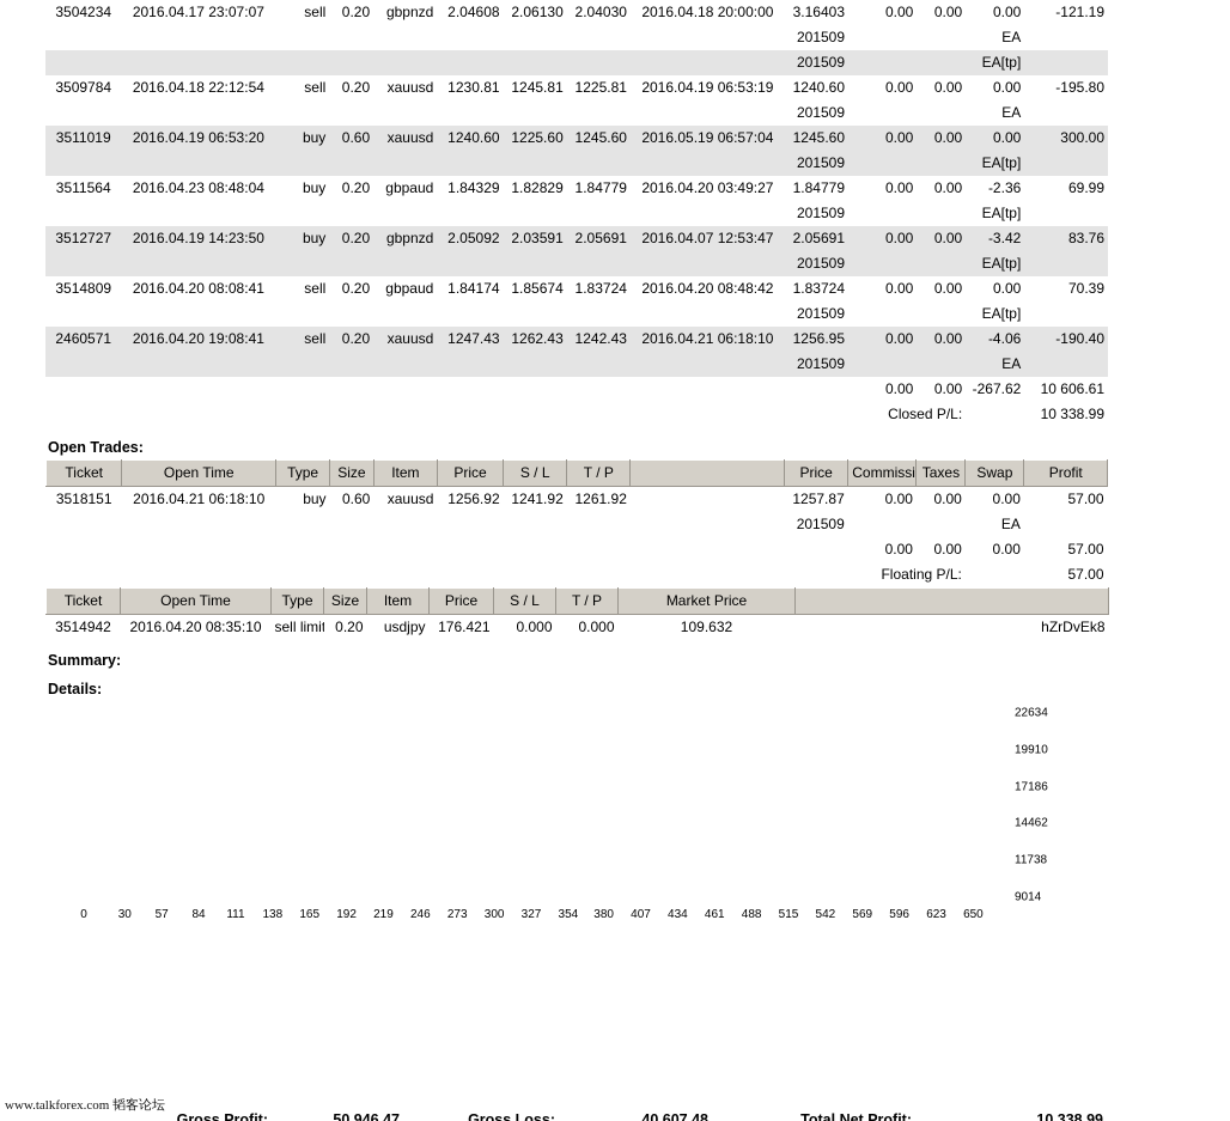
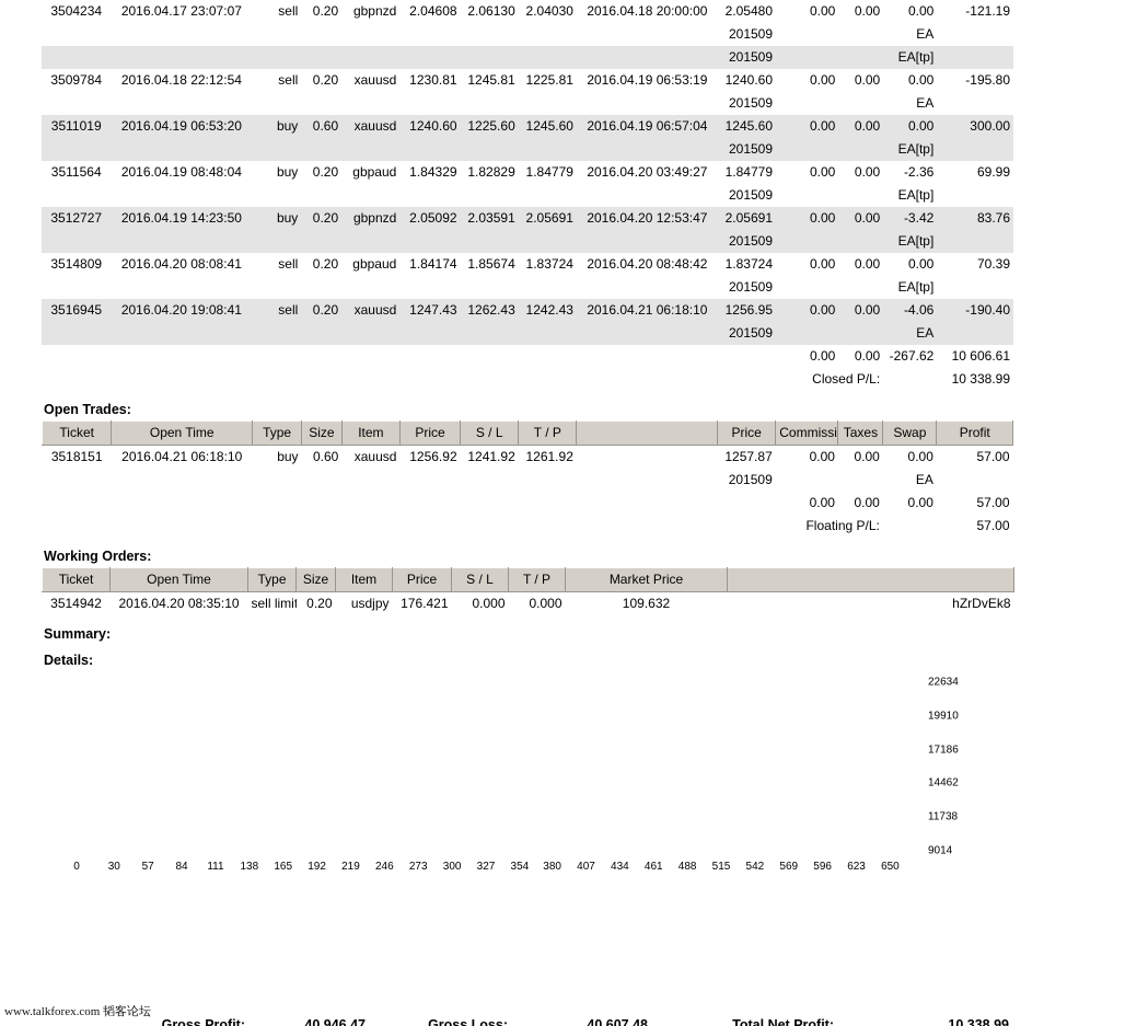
- 3504234	2016.04.17 23:07:07	sell	0.20	gbpnzd	2.04608	2.06130	2.04030	2016.04.18 20:00:00	3.16403	0.00	0.00	0.00	-121.19
+ 3504234	2016.04.17 23:07:07	sell	0.20	gbpnzd	2.04608	2.06130	2.04030	2016.04.18 20:00:00	2.05480	0.00	0.00	0.00	-121.19
  	201509		EA
  	201509		EA[tp]
  3509784	2016.04.18 22:12:54	sell	0.20	xauusd	1230.81	1245.81	1225.81	2016.04.19 06:53:19	1240.60	0.00	0.00	0.00	-195.80
  	201509		EA
- 3511019	2016.04.19 06:53:20	buy	0.60	xauusd	1240.60	1225.60	1245.60	2016.05.19 06:57:04	1245.60	0.00	0.00	0.00	300.00
+ 3511019	2016.04.19 06:53:20	buy	0.60	xauusd	1240.60	1225.60	1245.60	2016.04.19 06:57:04	1245.60	0.00	0.00	0.00	300.00
  	201509		EA[tp]
- 3511564	2016.04.23 08:48:04	buy	0.20	gbpaud	1.84329	1.82829	1.84779	2016.04.20 03:49:27	1.84779	0.00	0.00	-2.36	69.99
+ 3511564	2016.04.19 08:48:04	buy	0.20	gbpaud	1.84329	1.82829	1.84779	2016.04.20 03:49:27	1.84779	0.00	0.00	-2.36	69.99
  	201509		EA[tp]
- 3512727	2016.04.19 14:23:50	buy	0.20	gbpnzd	2.05092	2.03591	2.05691	2016.04.07 12:53:47	2.05691	0.00	0.00	-3.42	83.76
+ 3512727	2016.04.19 14:23:50	buy	0.20	gbpnzd	2.05092	2.03591	2.05691	2016.04.20 12:53:47	2.05691	0.00	0.00	-3.42	83.76
  	201509		EA[tp]
  3514809	2016.04.20 08:08:41	sell	0.20	gbpaud	1.84174	1.85674	1.83724	2016.04.20 08:48:42	1.83724	0.00	0.00	0.00	70.39
  	201509		EA[tp]
- 2460571	2016.04.20 19:08:41	sell	0.20	xauusd	1247.43	1262.43	1242.43	2016.04.21 06:18:10	1256.95	0.00	0.00	-4.06	-190.40
+ 3516945	2016.04.20 19:08:41	sell	0.20	xauusd	1247.43	1262.43	1242.43	2016.04.21 06:18:10	1256.95	0.00	0.00	-4.06	-190.40
  	201509		EA
  	0.00	0.00	-267.62	10 606.61
  Closed P/L:	10 338.99
  Open Trades:
  Ticket	Open Time	Type	Size	Item	Price	S / L	T / P		Price	Commissi	Taxes	Swap	Profit
  3518151	2016.04.21 06:18:10	buy	0.60	xauusd	1256.92	1241.92	1261.92		1257.87	0.00	0.00	0.00	57.00
  	201509		EA
  	0.00	0.00	0.00	57.00
  Floating P/L:	57.00
+ Working Orders:
  Ticket	Open Time	Type	Size	Item	Price	S / L	T / P	Market Price
  3514942	2016.04.20 08:35:10	sell limi	0.20	usdjpy	176.421	0.000	0.000	109.632	hZrDvEk8
  Summary:
  Details:
  9014
  11738
  14462
  17186
  19910
  22634
  0
  30
  57
  84
  111
  138
  165
  192
  219
  246
  273
  300
  327
  354
  380
  407
  434
  461
  488
  515
  542
  569
  596
  623
  650
  www.talkforex.com 韬客论坛
- Gross Profit:	50 946.47	Gross Loss:	40 607.48	Total Net Profit:	10 338.99
+ Gross Profit:	40 946.47	Gross Loss:	40 607.48	Total Net Profit:	10 338.99
